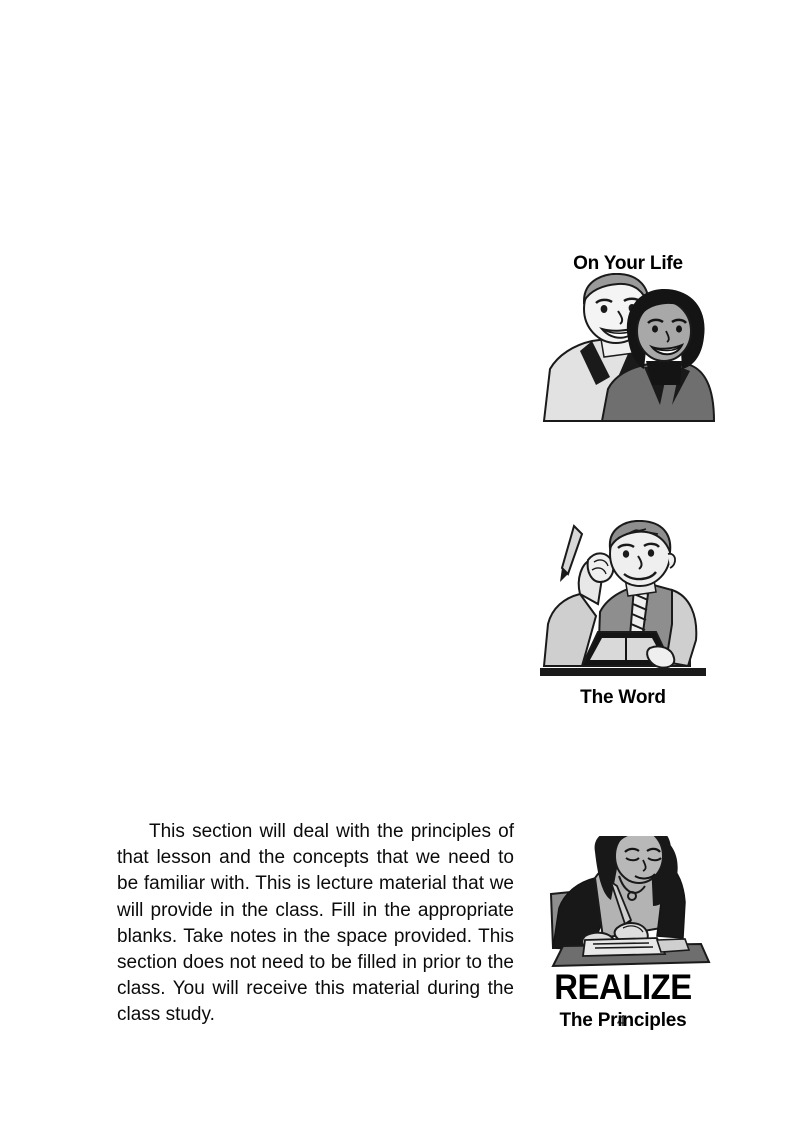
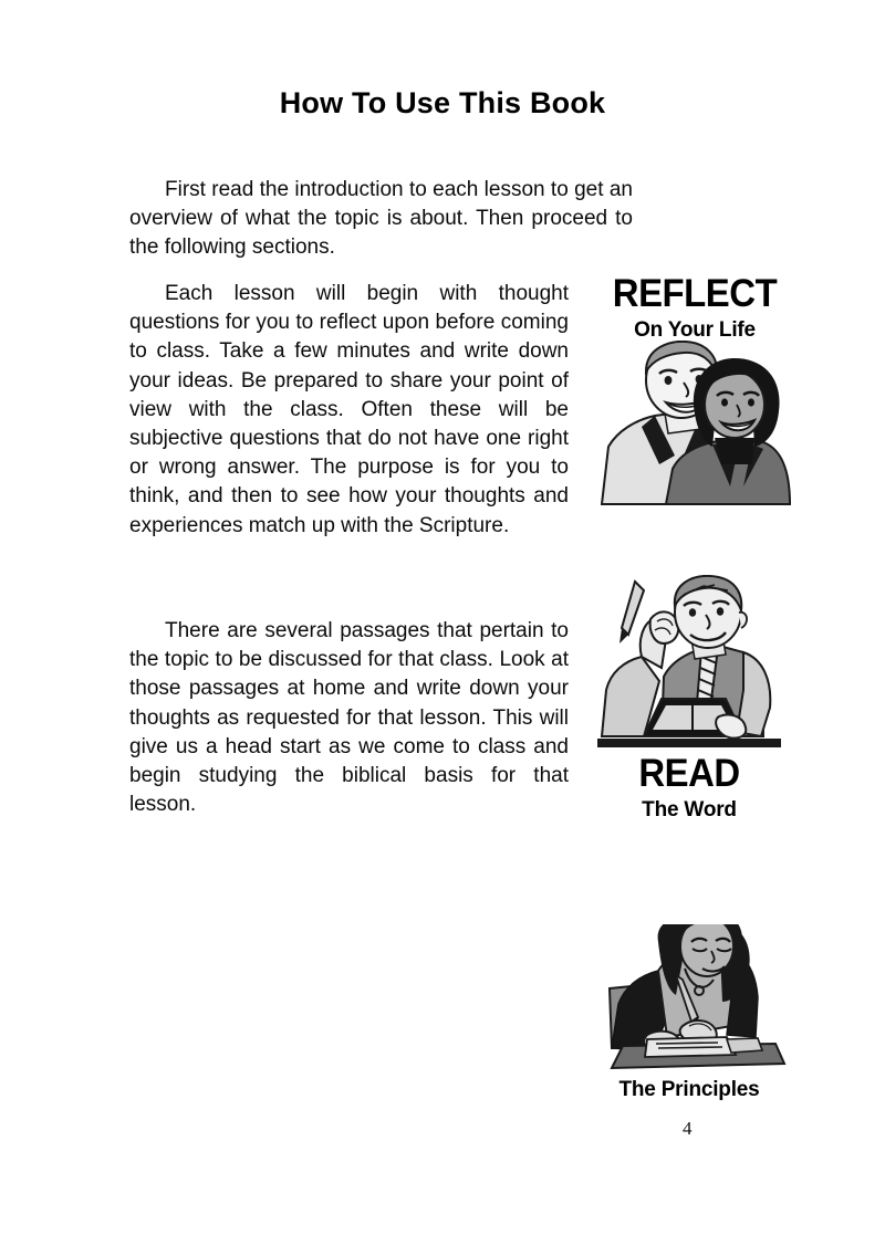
+ How To Use This Book
+ First read the introduction to each lesson to get an overview of what the topic is about. Then proceed to the following sections.
+ Each lesson will begin with thought questions for you to reflect upon before coming to class. Take a few minutes and write down your ideas. Be prepared to share your point of view with the class. Often these will be subjective questions that do not have one right or wrong answer. The purpose is for you to think, and then to see how your thoughts and experiences match up with the Scripture.
+ REFLECT
  On Your Life
+ There are several passages that pertain to the topic to be discussed for that class. Look at those passages at home and write down your thoughts as requested for that lesson. This will give us a head start as we come to class and begin studying the biblical basis for that lesson.
+ READ
  The Word
- This section will deal with the principles of that lesson and the concepts that we need to be familiar with. This is lecture material that we will provide in the class. Fill in the appropriate blanks. Take notes in the space provided. This section does not need to be filled in prior to the class. You will receive this material during the class study.
- REALIZE
  The Principles
  4
